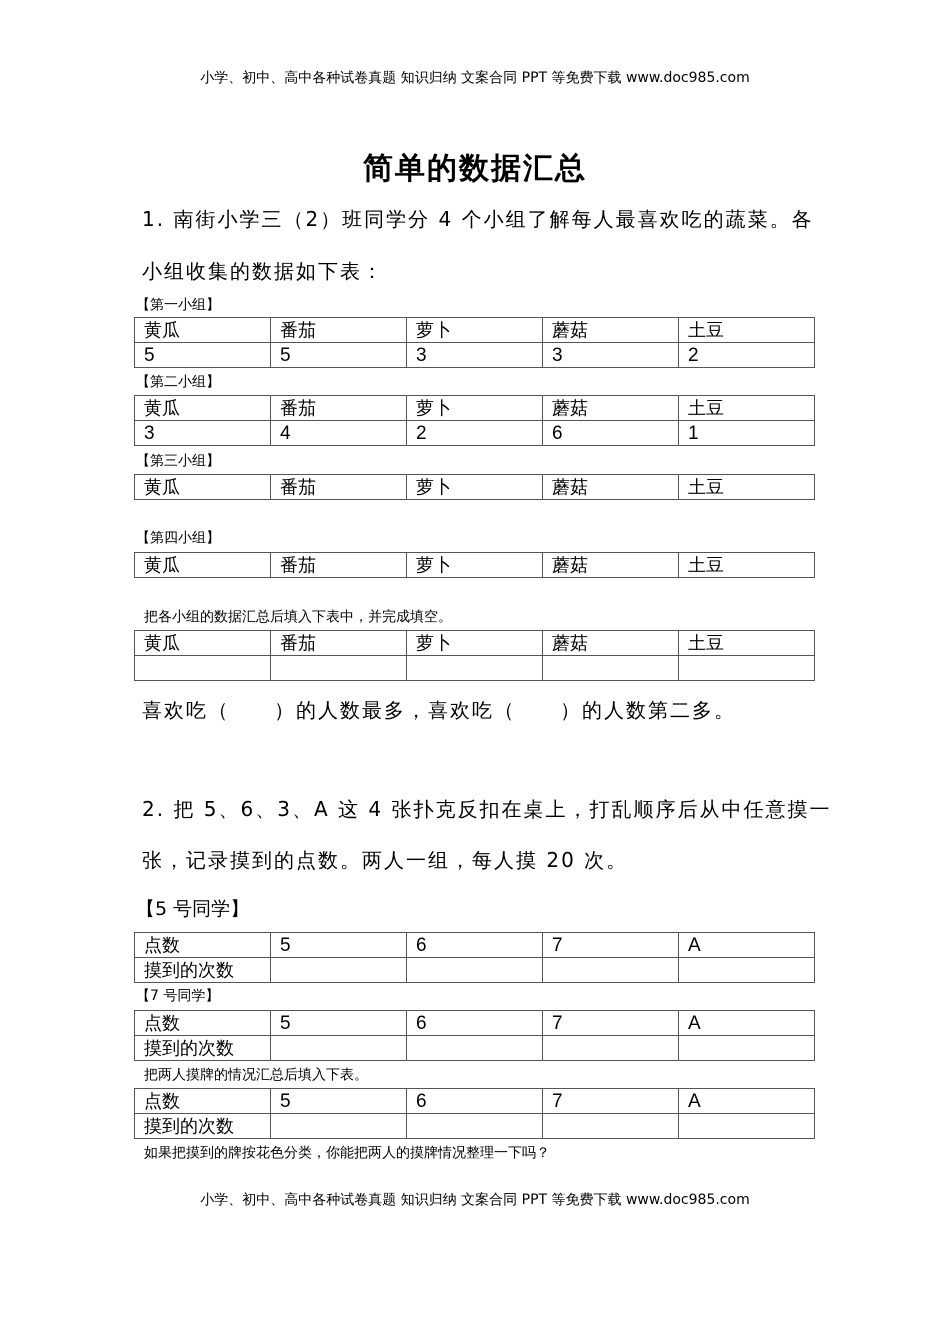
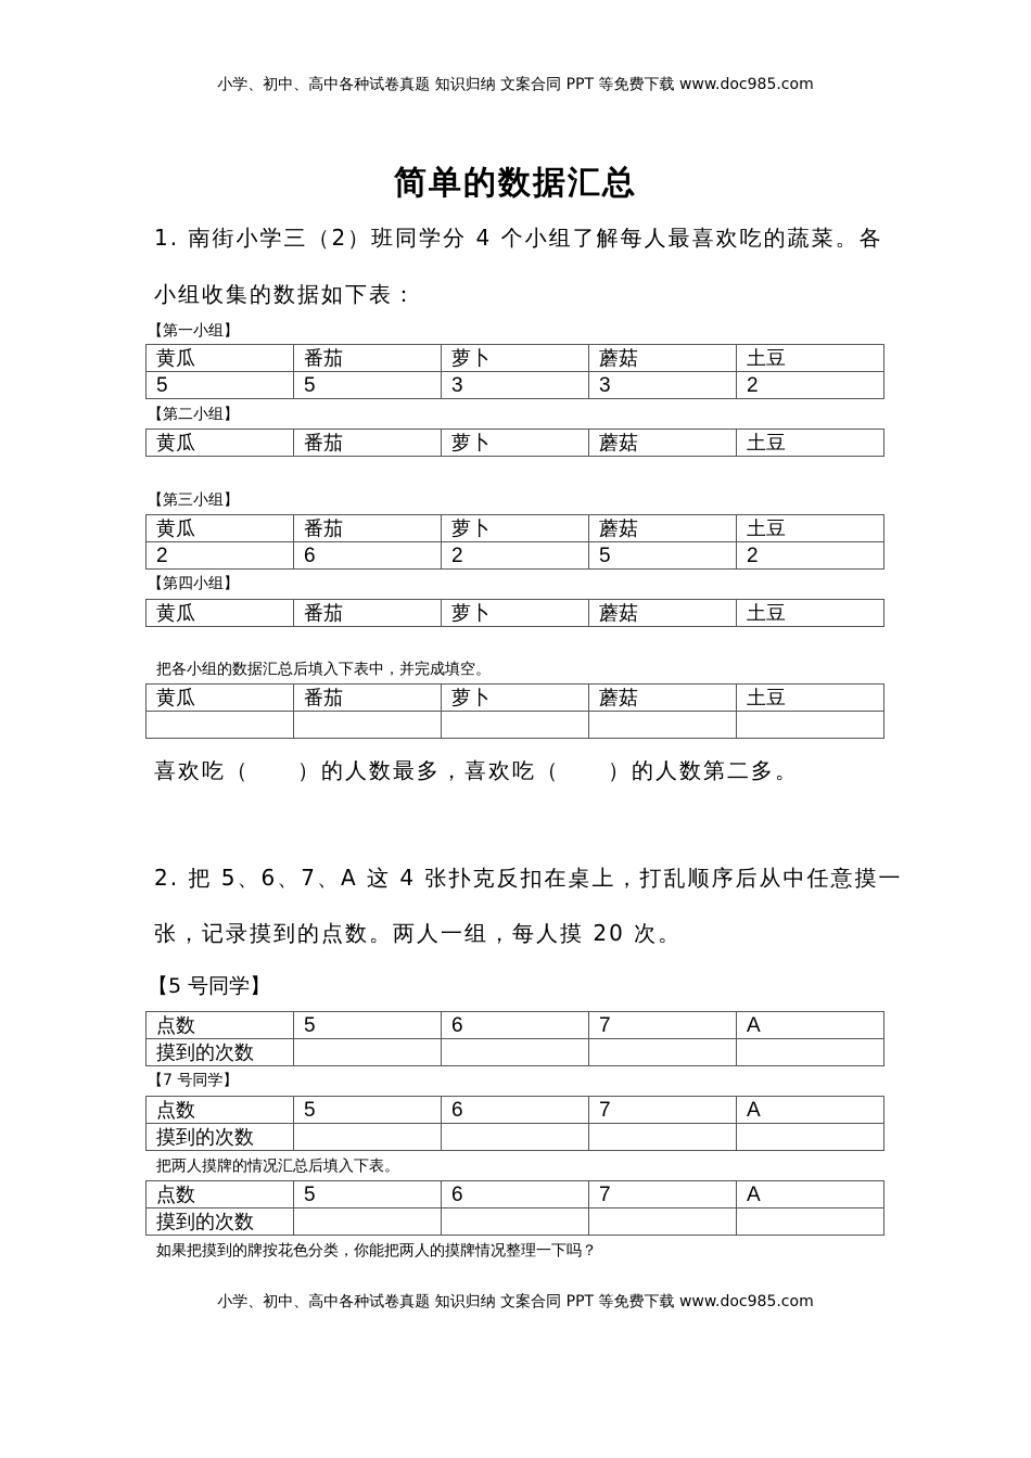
  小学、初中、高中各种试卷真题 知识归纳 文案合同 PPT 等免费下载 www.doc985.com
  简单的数据汇总
  1. 南街小学三（2）班同学分 4 个小组了解每人最喜欢吃的蔬菜。各
  小组收集的数据如下表：
  【第一小组】
  黄瓜	番茄	萝卜	蘑菇	土豆
  5	5	3	3	2
  【第二小组】
  黄瓜	番茄	萝卜	蘑菇	土豆
- 3	4	2	6	1
  【第三小组】
  黄瓜	番茄	萝卜	蘑菇	土豆
+ 2	6	2	5	2
  【第四小组】
  黄瓜	番茄	萝卜	蘑菇	土豆
  把各小组的数据汇总后填入下表中，并完成填空。
  黄瓜	番茄	萝卜	蘑菇	土豆
  喜欢吃（ ）的人数最多，喜欢吃（ ）的人数第二多。
- 2. 把 5、6、3、A 这 4 张扑克反扣在桌上，打乱顺序后从中任意摸一
+ 2. 把 5、6、7、A 这 4 张扑克反扣在桌上，打乱顺序后从中任意摸一
  张，记录摸到的点数。两人一组，每人摸 20 次。
  【5 号同学】
  点数	5	6	7	A
  摸到的次数
  【7 号同学】
  点数	5	6	7	A
  摸到的次数
  把两人摸牌的情况汇总后填入下表。
  点数	5	6	7	A
  摸到的次数
  如果把摸到的牌按花色分类，你能把两人的摸牌情况整理一下吗？
  小学、初中、高中各种试卷真题 知识归纳 文案合同 PPT 等免费下载 www.doc985.com
